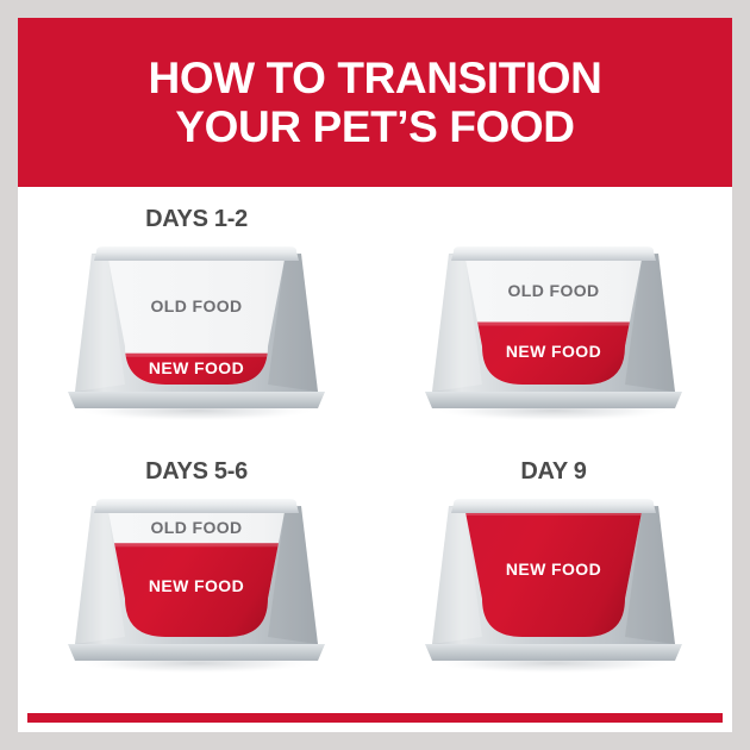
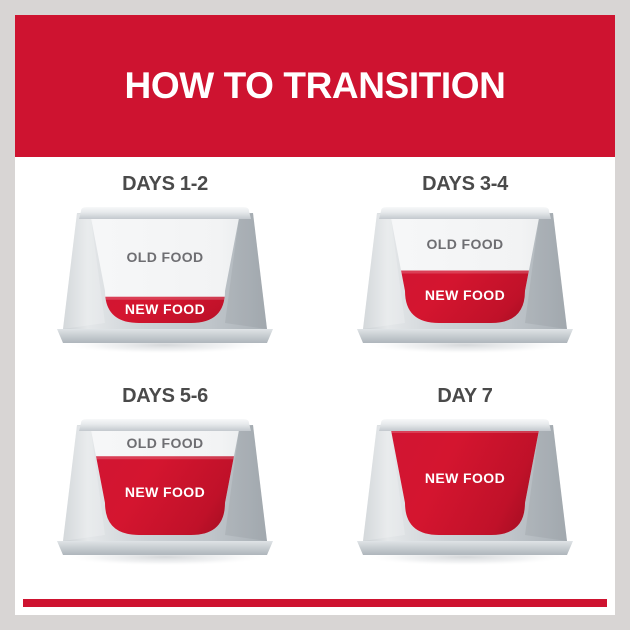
  HOW TO TRANSITION
- YOUR PET’S FOOD
  DAYS 1-2
  OLD FOOD
  NEW FOOD
+ DAYS 3-4
  OLD FOOD
  NEW FOOD
  DAYS 5-6
  OLD FOOD
  NEW FOOD
- DAY 9
+ DAY 7
  NEW FOOD
